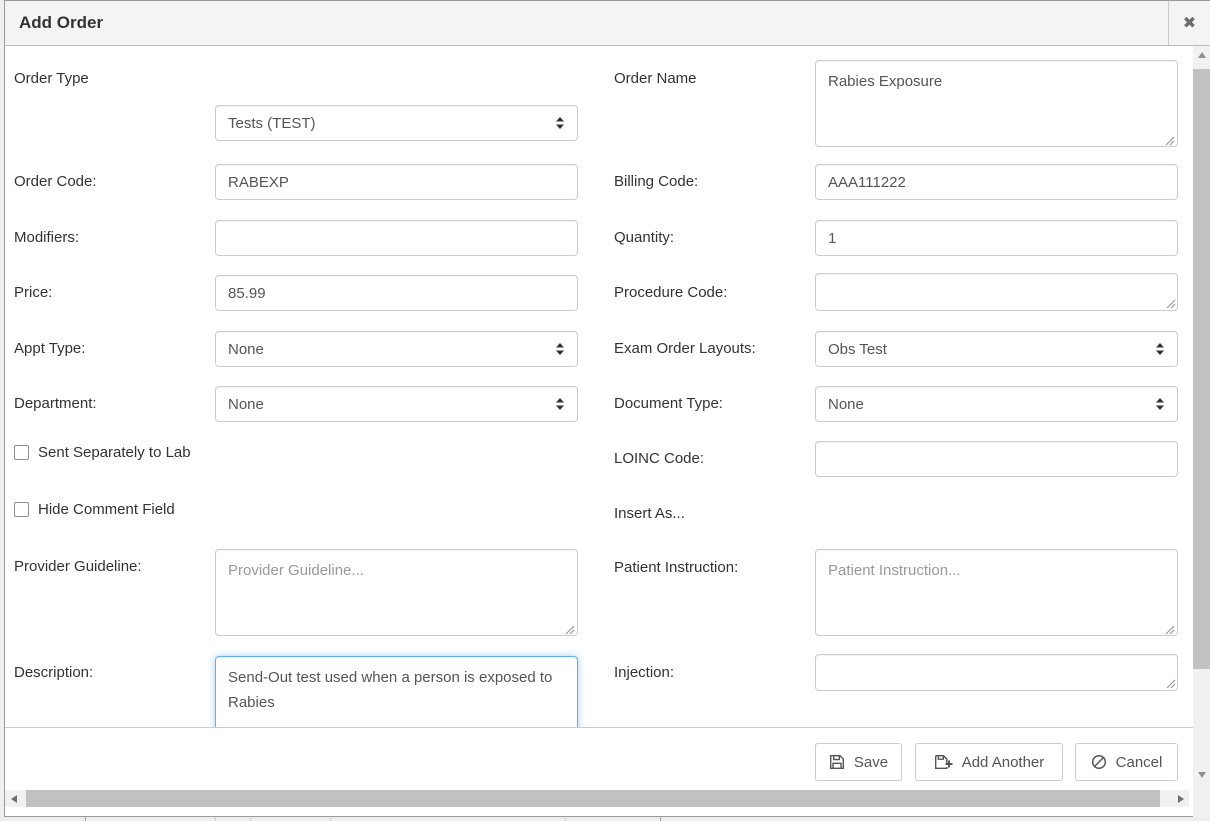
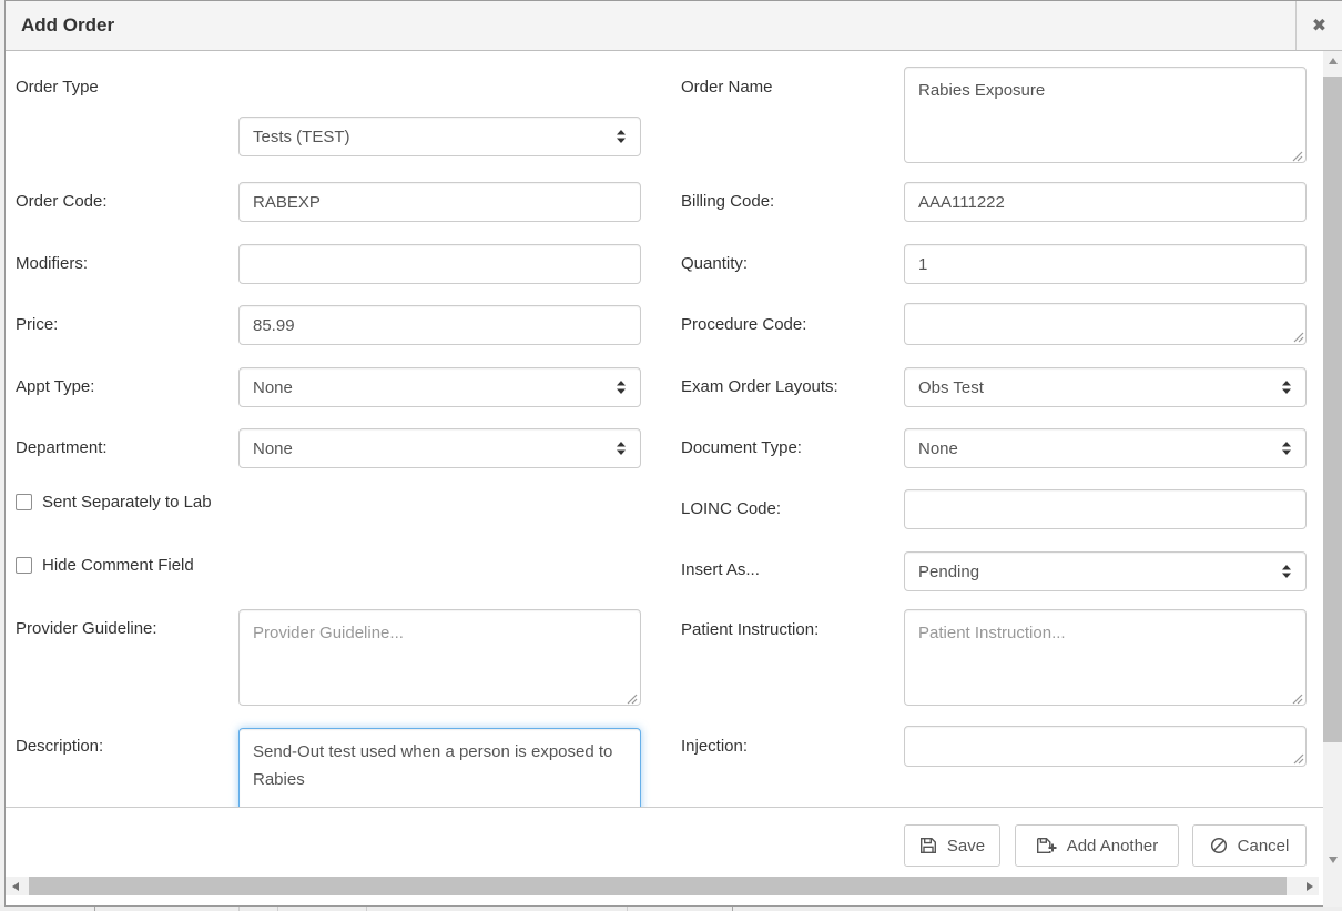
  Add Order
  ✖
  Order Type
  Tests (TEST)
  Order Name
  Rabies Exposure
  Order Code:
  RABEXP
  Billing Code:
  AAA111222
  Modifiers:
  Quantity:
  1
  Price:
  85.99
  Procedure Code:
  Appt Type:
  None
  Exam Order Layouts:
  Obs Test
  Department:
  None
  Document Type:
  None
  Sent Separately to Lab
  LOINC Code:
  Hide Comment Field
  Insert As...
+ Pending
  Provider Guideline:
  Provider Guideline...
  Patient Instruction:
  Patient Instruction...
  Description:
  Injection:
  Save
  Add Another
  Cancel
